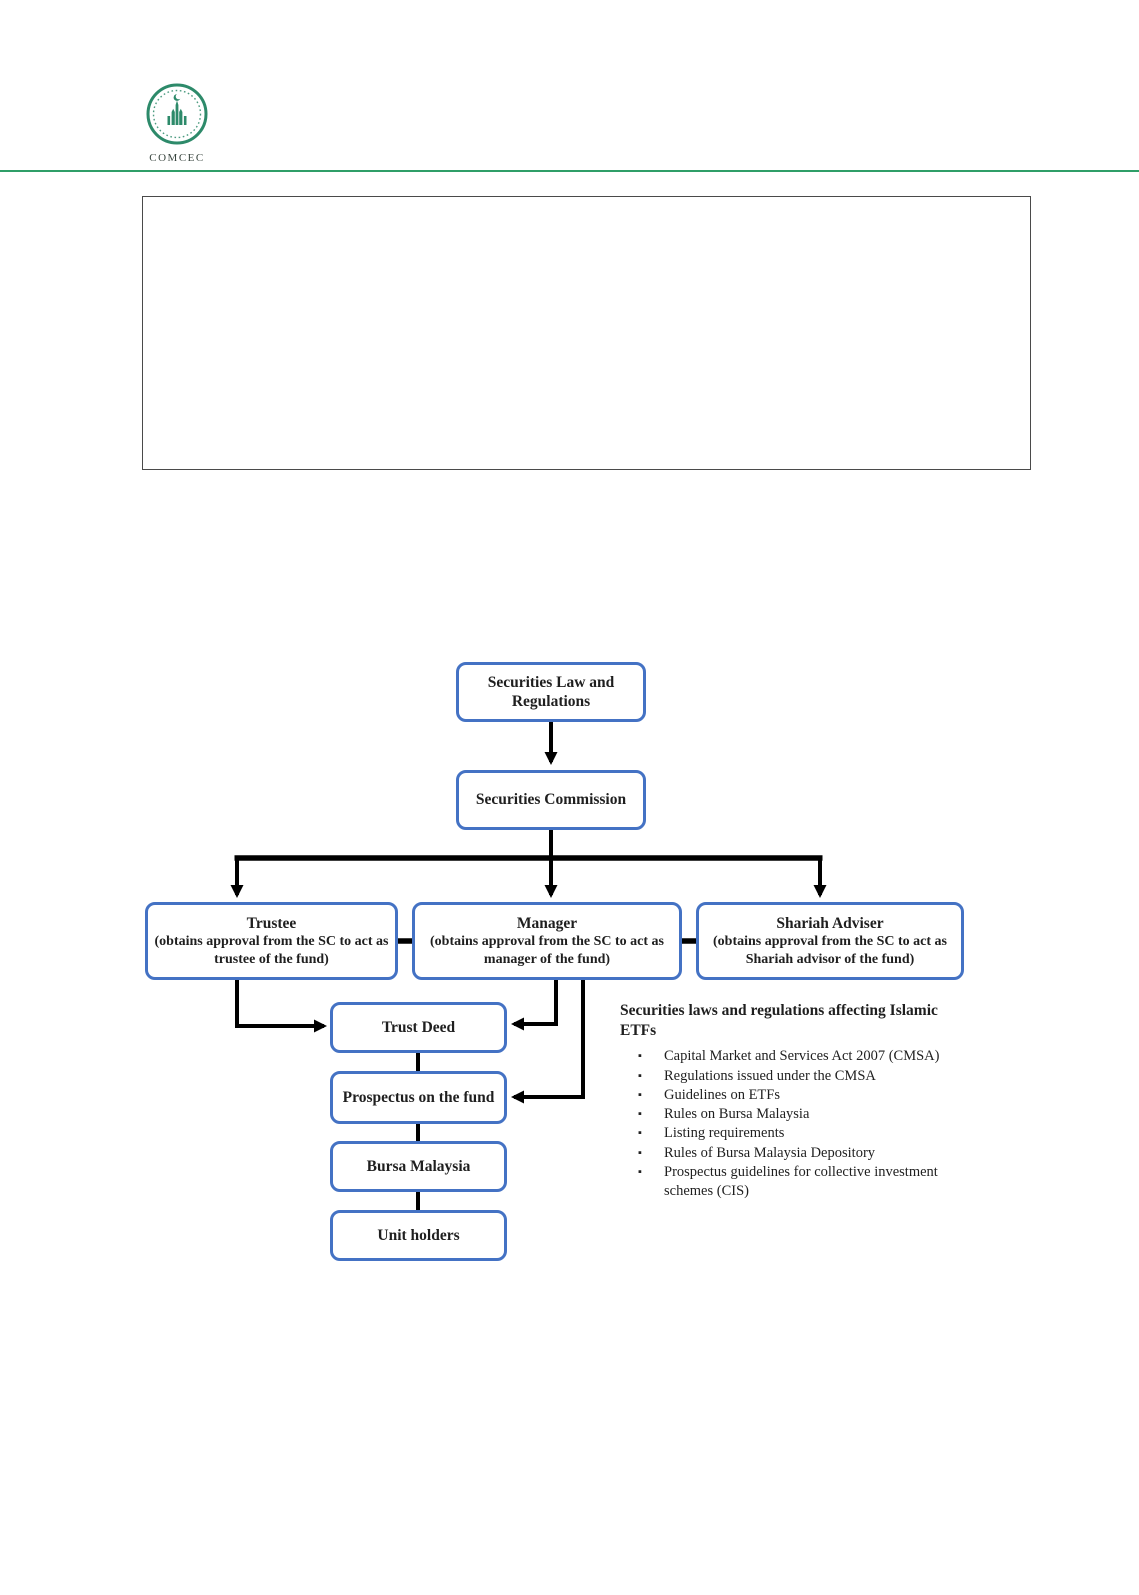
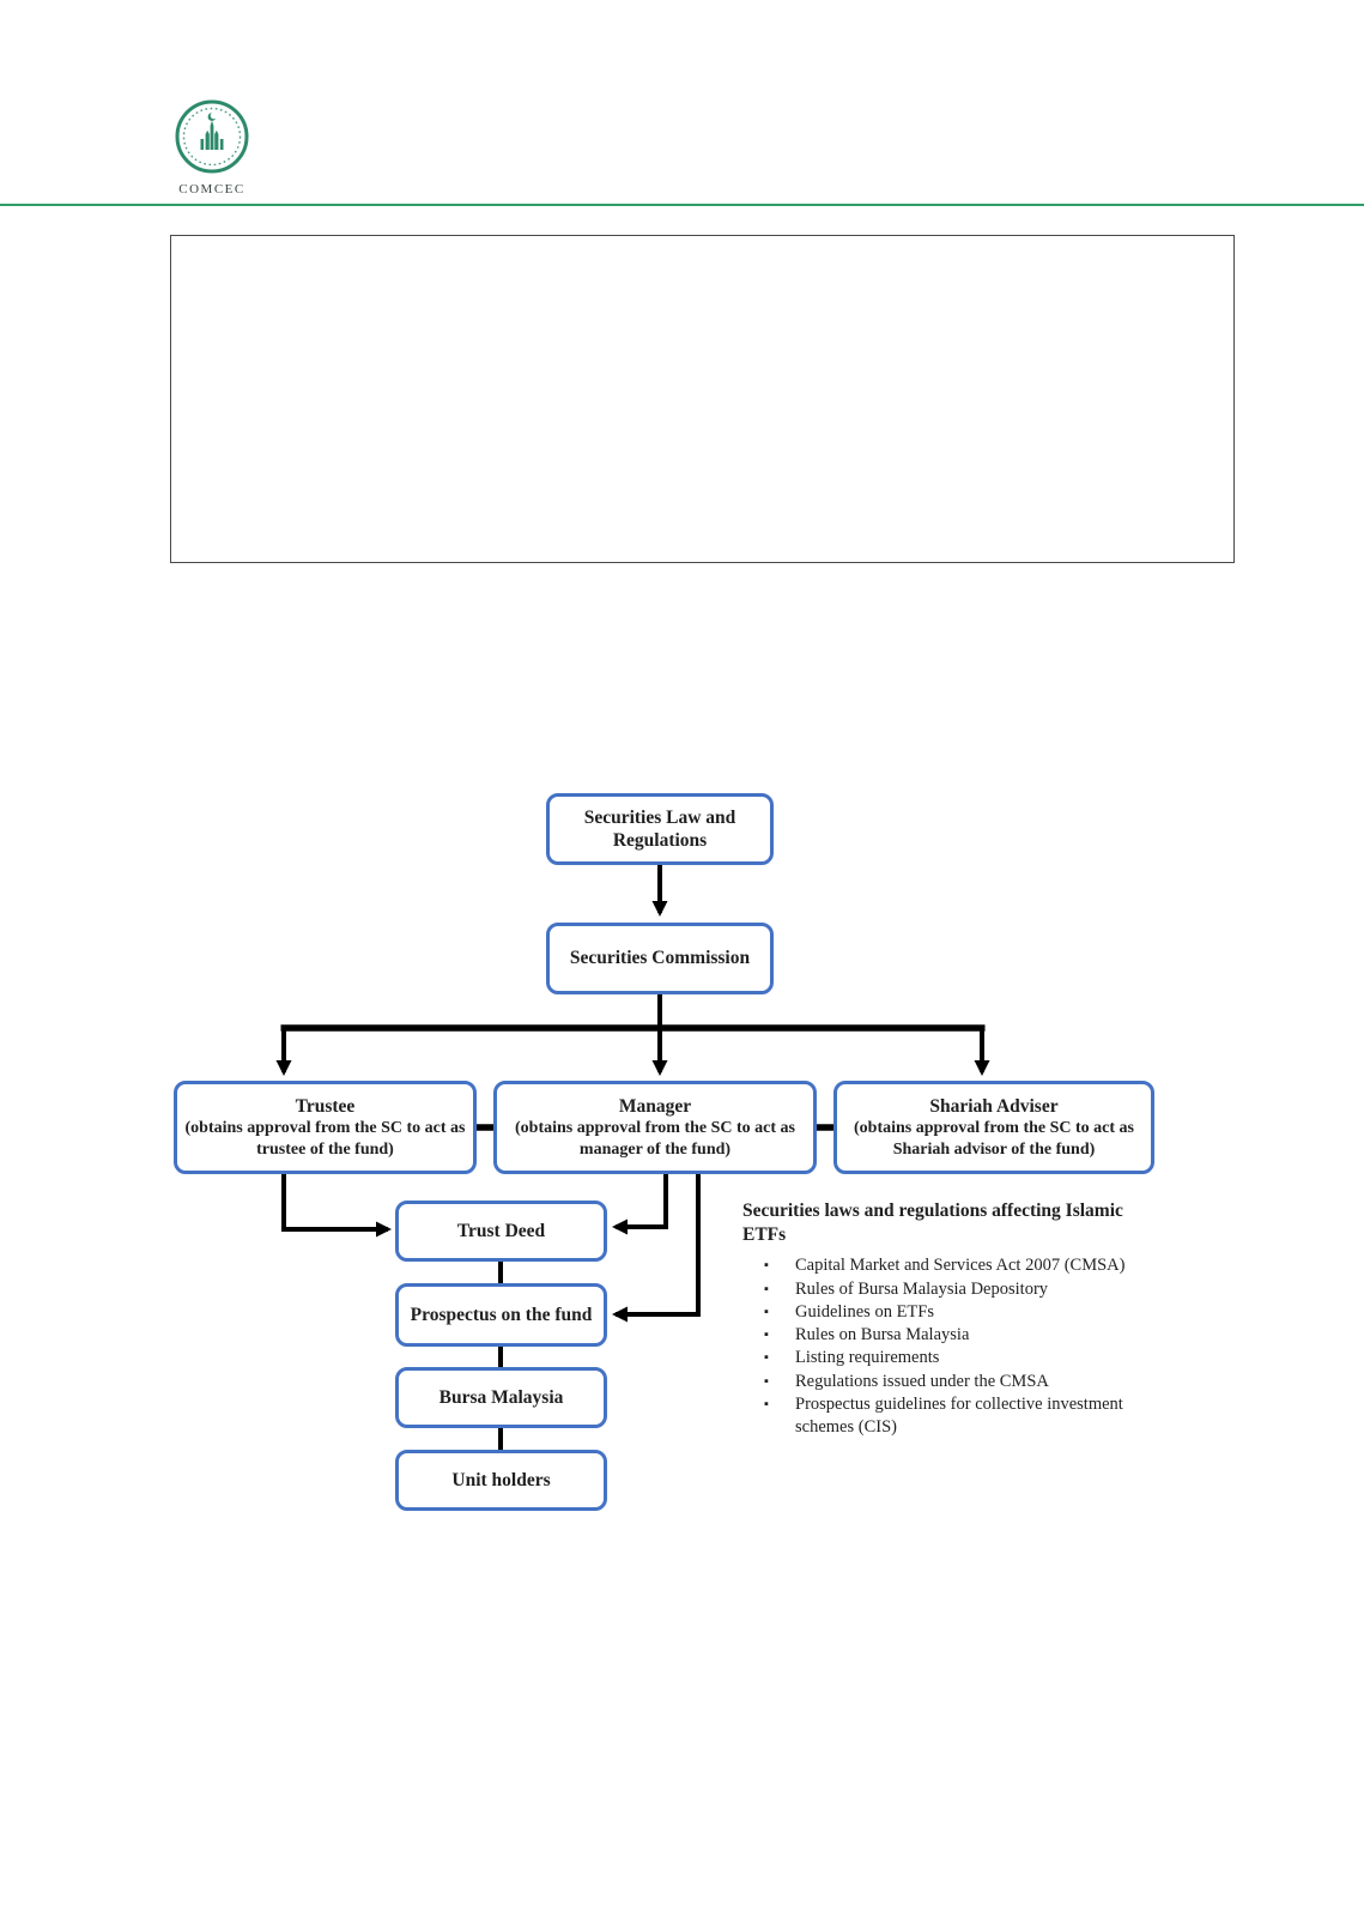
  COMCEC
  Securities Law and Regulations
  Securities Commission
  Trustee
  (obtains approval from the SC to act as trustee of the fund)
  Manager
  (obtains approval from the SC to act as manager of the fund)
  Shariah Adviser
  (obtains approval from the SC to act as Shariah advisor of the fund)
  Trust Deed
  Prospectus on the fund
  Bursa Malaysia
  Unit holders
  Securities laws and regulations affecting Islamic ETFs
  ▪
  Capital Market and Services Act 2007 (CMSA)
  ▪
- Regulations issued under the CMSA
+ Rules of Bursa Malaysia Depository
  ▪
  Guidelines on ETFs
  ▪
  Rules on Bursa Malaysia
  ▪
  Listing requirements
  ▪
- Rules of Bursa Malaysia Depository
+ Regulations issued under the CMSA
  ▪
  Prospectus guidelines for collective investment schemes (CIS)
